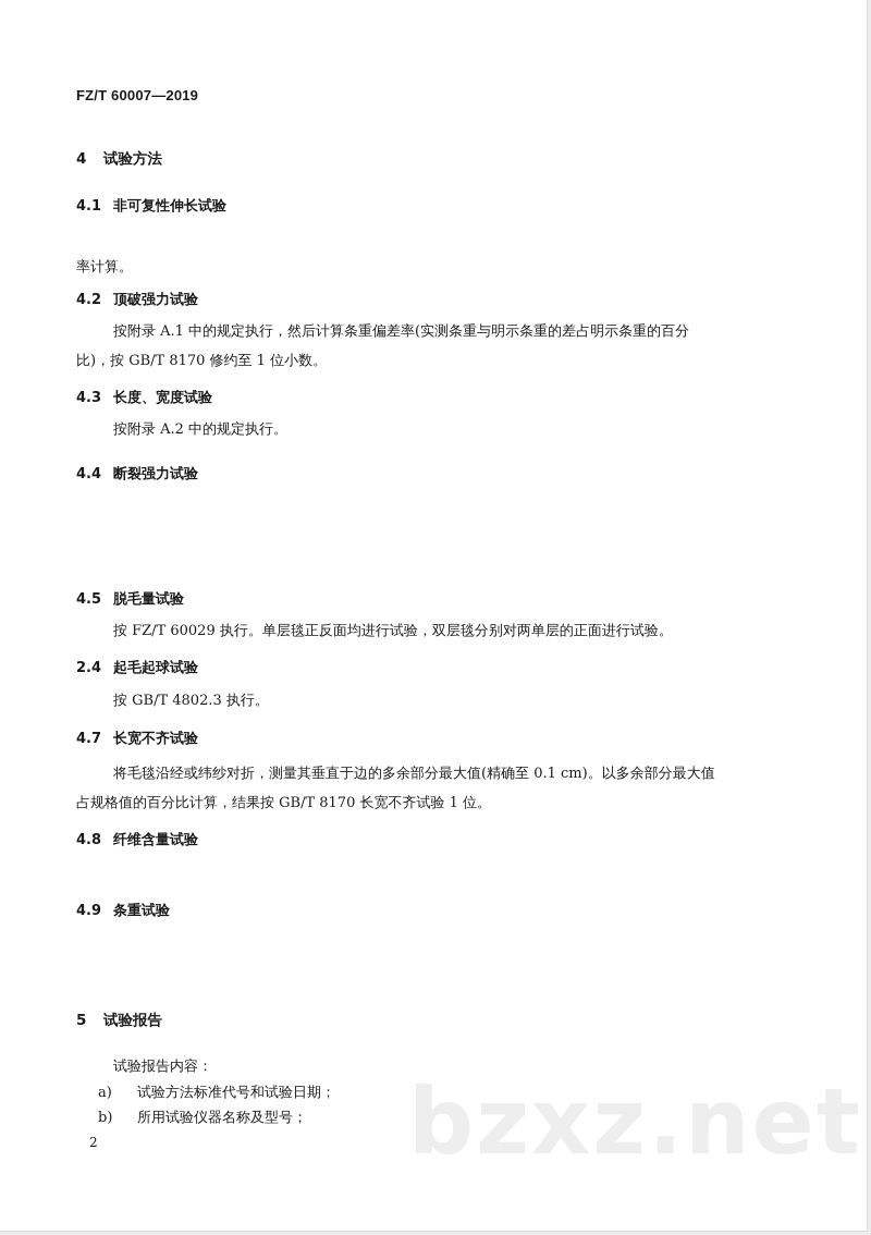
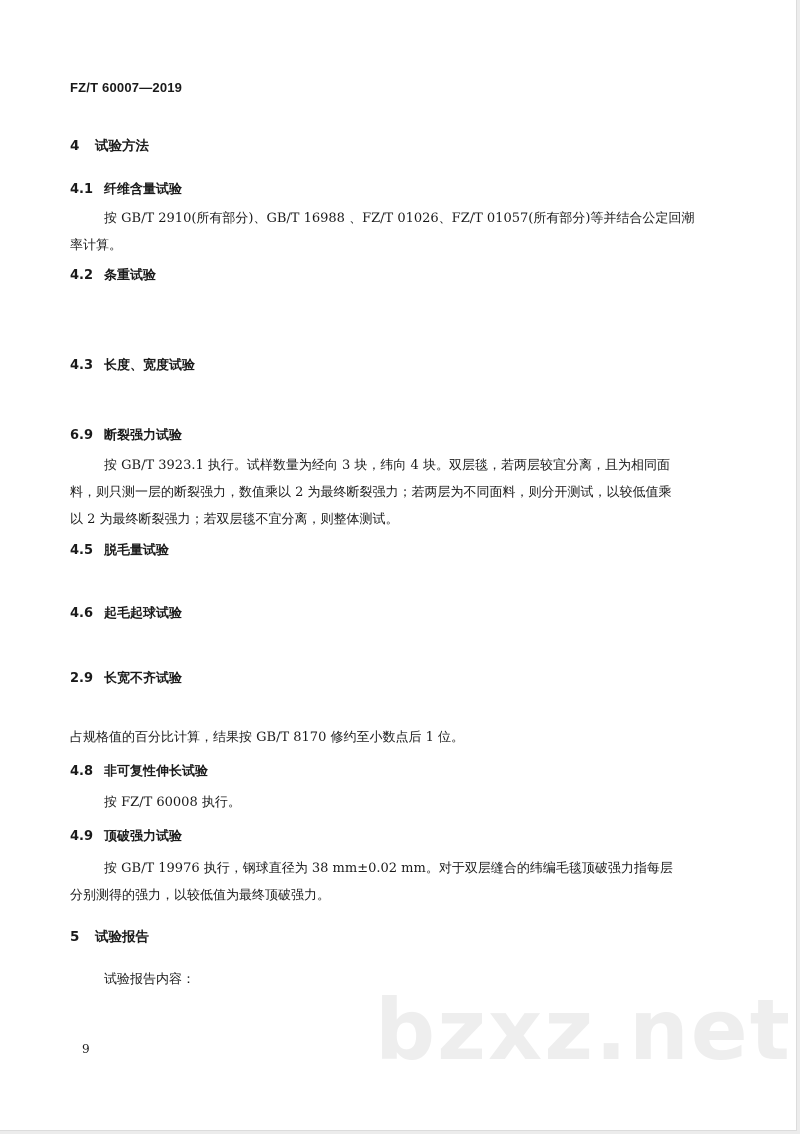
  FZ/T 60007—2019
  4 试验方法
- 4.1 非可复性伸长试验
+ 4.1 纤维含量试验
+ 按 GB/T 2910(所有部分)、GB/T 16988 、FZ/T 01026、FZ/T 01057(所有部分)等并结合公定回潮
  率计算。
- 4.2 顶破强力试验
+ 4.2 条重试验
- 按附录 A.1 中的规定执行，然后计算条重偏差率(实测条重与明示条重的差占明示条重的百分
- 比)，按 GB/T 8170 修约至 1 位小数。
  4.3 长度、宽度试验
- 按附录 A.2 中的规定执行。
- 4.4 断裂强力试验
+ 6.9 断裂强力试验
+ 按 GB/T 3923.1 执行。试样数量为经向 3 块，纬向 4 块。双层毯，若两层较宜分离，且为相同面
+ 料，则只测一层的断裂强力，数值乘以 2 为最终断裂强力；若两层为不同面料，则分开测试，以较低值乘
+ 以 2 为最终断裂强力；若双层毯不宜分离，则整体测试。
  4.5 脱毛量试验
- 按 FZ/T 60029 执行。单层毯正反面均进行试验，双层毯分别对两单层的正面进行试验。
- 2.4 起毛起球试验
+ 4.6 起毛起球试验
- 按 GB/T 4802.3 执行。
- 4.7 长宽不齐试验
+ 2.9 长宽不齐试验
- 将毛毯沿经或纬纱对折，测量其垂直于边的多余部分最大值(精确至 0.1 cm)。以多余部分最大值
- 占规格值的百分比计算，结果按 GB/T 8170 长宽不齐试验 1 位。
+ 占规格值的百分比计算，结果按 GB/T 8170 修约至小数点后 1 位。
- 4.8 纤维含量试验
+ 4.8 非可复性伸长试验
+ 按 FZ/T 60008 执行。
- 4.9 条重试验
+ 4.9 顶破强力试验
+ 按 GB/T 19976 执行，钢球直径为 38 mm±0.02 mm。对于双层缝合的纬编毛毯顶破强力指每层
+ 分别测得的强力，以较低值为最终顶破强力。
  5 试验报告
  试验报告内容：
- a) 试验方法标准代号和试验日期；
- b) 所用试验仪器名称及型号；
- 2
+ 9
